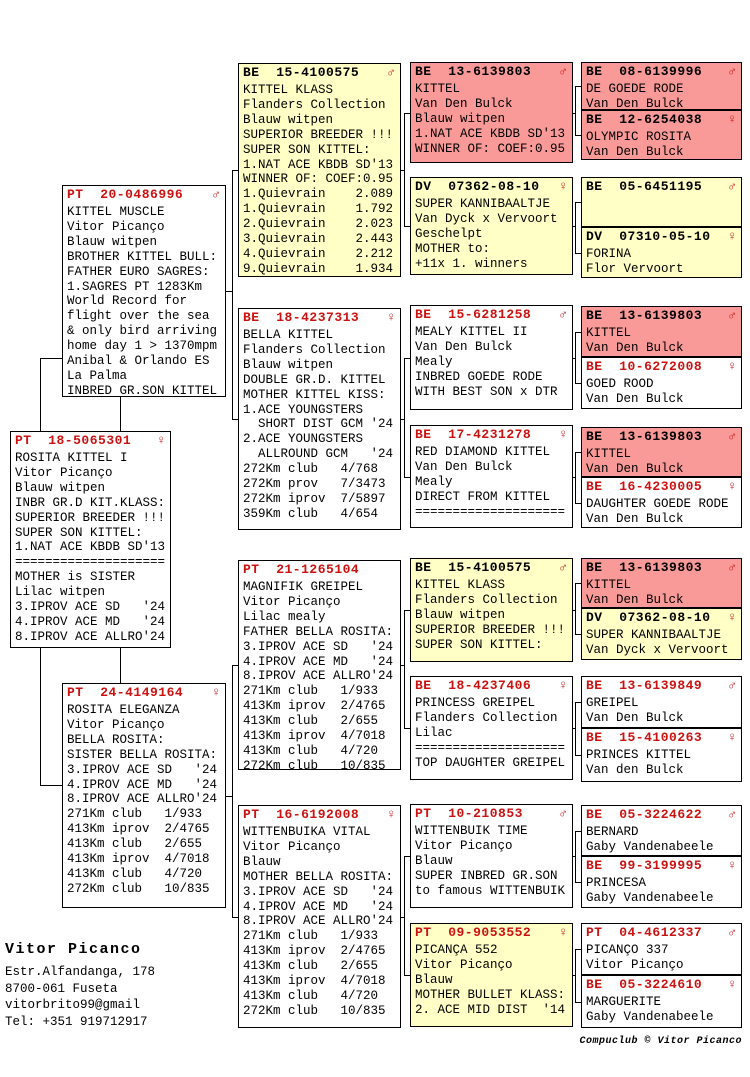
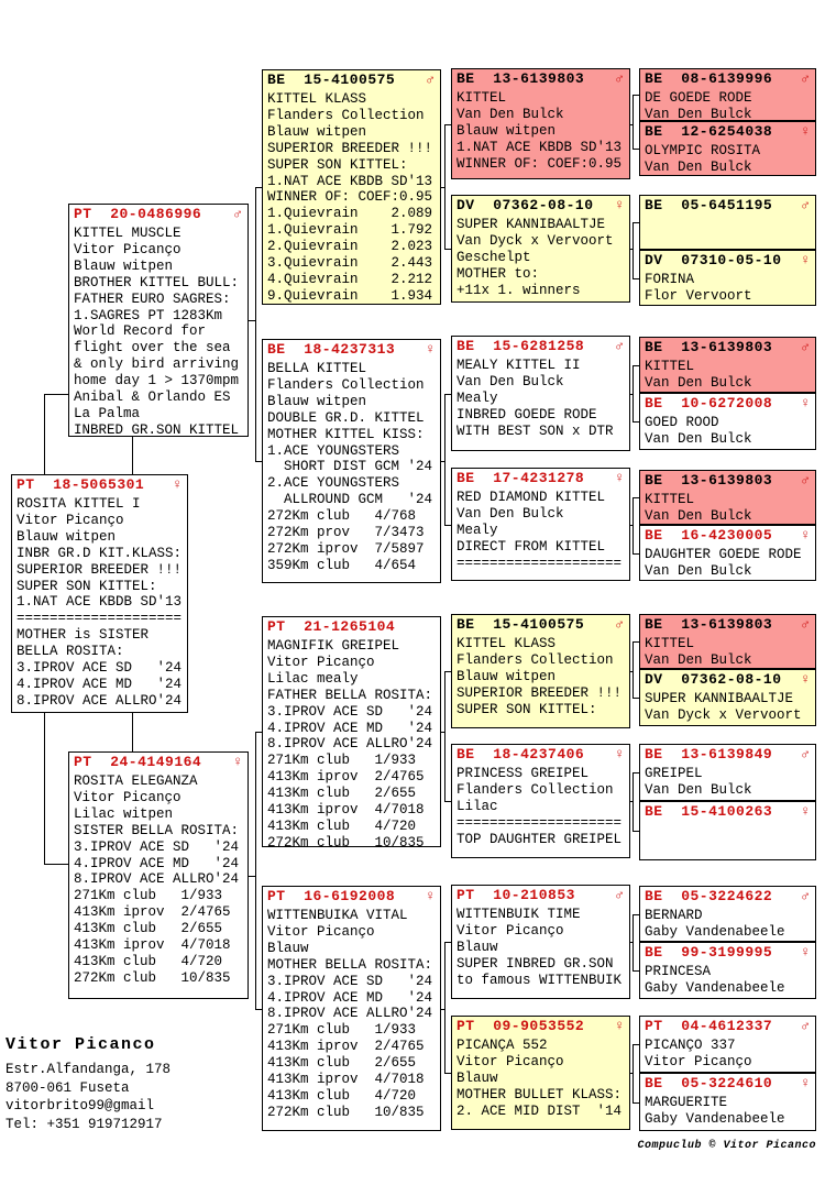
  PT 20-0486996
  ♂
  KITTEL MUSCLE
  Vitor Picanço
  Blauw witpen
  BROTHER KITTEL BULL:
  FATHER EURO SAGRES:
  1.SAGRES PT 1283Km
  World Record for
  flight over the sea
  & only bird arriving
  home day 1 > 1370mpm
  Anibal & Orlando ES
  La Palma
  INBRED GR.SON KITTEL
  PT 18-5065301
  ♀
  ROSITA KITTEL I
  Vitor Picanço
  Blauw witpen
  INBR GR.D KIT.KLASS:
  SUPERIOR BREEDER !!!
  SUPER SON KITTEL:
  1.NAT ACE KBDB SD'13
  ====================
  MOTHER is SISTER
- Lilac witpen
+ BELLA ROSITA:
  3.IPROV ACE SD '24
  4.IPROV ACE MD '24
  8.IPROV ACE ALLRO'24
  PT 24-4149164
  ♀
  ROSITA ELEGANZA
  Vitor Picanço
- BELLA ROSITA:
+ Lilac witpen
  SISTER BELLA ROSITA:
  3.IPROV ACE SD '24
  4.IPROV ACE MD '24
  8.IPROV ACE ALLRO'24
  271Km club 1/933
  413Km iprov 2/4765
  413Km club 2/655
  413Km iprov 4/7018
  413Km club 4/720
  272Km club 10/835
  BE 15-4100575
  ♂
  KITTEL KLASS
  Flanders Collection
  Blauw witpen
  SUPERIOR BREEDER !!!
  SUPER SON KITTEL:
  1.NAT ACE KBDB SD'13
  WINNER OF: COEF:0.95
  1.Quievrain 2.089
  1.Quievrain 1.792
  2.Quievrain 2.023
  3.Quievrain 2.443
  4.Quievrain 2.212
  9.Quievrain 1.934
  BE 18-4237313
  ♀
  BELLA KITTEL
  Flanders Collection
  Blauw witpen
  DOUBLE GR.D. KITTEL
  MOTHER KITTEL KISS:
  1.ACE YOUNGSTERS
  SHORT DIST GCM '24
  2.ACE YOUNGSTERS
  ALLROUND GCM '24
  272Km club 4/768
  272Km prov 7/3473
  272Km iprov 7/5897
  359Km club 4/654
  PT 21-1265104
  MAGNIFIK GREIPEL
  Vitor Picanço
  Lilac mealy
  FATHER BELLA ROSITA:
  3.IPROV ACE SD '24
  4.IPROV ACE MD '24
  8.IPROV ACE ALLRO'24
  271Km club 1/933
  413Km iprov 2/4765
  413Km club 2/655
  413Km iprov 4/7018
  413Km club 4/720
  272Km club 10/835
  PT 16-6192008
  ♀
  WITTENBUIKA VITAL
  Vitor Picanço
  Blauw
  MOTHER BELLA ROSITA:
  3.IPROV ACE SD '24
  4.IPROV ACE MD '24
  8.IPROV ACE ALLRO'24
  271Km club 1/933
  413Km iprov 2/4765
  413Km club 2/655
  413Km iprov 4/7018
  413Km club 4/720
  272Km club 10/835
  BE 13-6139803
  ♂
  KITTEL
  Van Den Bulck
  Blauw witpen
  1.NAT ACE KBDB SD'13
  WINNER OF: COEF:0.95
  DV 07362-08-10
  ♀
  SUPER KANNIBAALTJE
  Van Dyck x Vervoort
  Geschelpt
  MOTHER to:
  +11x 1. winners
  BE 15-6281258
  ♂
  MEALY KITTEL II
  Van Den Bulck
  Mealy
  INBRED GOEDE RODE
  WITH BEST SON x DTR
  BE 17-4231278
  ♀
  RED DIAMOND KITTEL
  Van Den Bulck
  Mealy
  DIRECT FROM KITTEL
  ====================
  BE 15-4100575
  ♂
  KITTEL KLASS
  Flanders Collection
  Blauw witpen
  SUPERIOR BREEDER !!!
  SUPER SON KITTEL:
  BE 18-4237406
  ♀
  PRINCESS GREIPEL
  Flanders Collection
  Lilac
  ====================
  TOP DAUGHTER GREIPEL
  PT 10-210853
  ♂
  WITTENBUIK TIME
  Vitor Picanço
  Blauw
  SUPER INBRED GR.SON
  to famous WITTENBUIK
  PT 09-9053552
  ♀
  PICANÇA 552
  Vitor Picanço
  Blauw
  MOTHER BULLET KLASS:
  2. ACE MID DIST '14
  BE 08-6139996
  ♂
  DE GOEDE RODE
  Van Den Bulck
  BE 12-6254038
  ♀
  OLYMPIC ROSITA
  Van Den Bulck
  BE 05-6451195
  ♂
  DV 07310-05-10
  ♀
  FORINA
  Flor Vervoort
  BE 13-6139803
  ♂
  KITTEL
  Van Den Bulck
  BE 10-6272008
  ♀
  GOED ROOD
  Van Den Bulck
  BE 13-6139803
  ♂
  KITTEL
  Van Den Bulck
  BE 16-4230005
  ♀
  DAUGHTER GOEDE RODE
  Van Den Bulck
  BE 13-6139803
  ♂
  KITTEL
  Van Den Bulck
  DV 07362-08-10
  ♀
  SUPER KANNIBAALTJE
  Van Dyck x Vervoort
  BE 13-6139849
  ♂
  GREIPEL
  Van Den Bulck
  BE 15-4100263
  ♀
- PRINCES KITTEL
- Van den Bulck
  BE 05-3224622
  ♂
  BERNARD
  Gaby Vandenabeele
  BE 99-3199995
  ♀
  PRINCESA
  Gaby Vandenabeele
  PT 04-4612337
  ♂
  PICANÇO 337
  Vitor Picanço
  BE 05-3224610
  ♀
  MARGUERITE
  Gaby Vandenabeele
  Vitor Picanco
  Estr.Alfandanga, 178
  8700-061 Fuseta
  vitorbrito99@gmail
  Tel: +351 919712917
  Compuclub © Vitor Picanco
